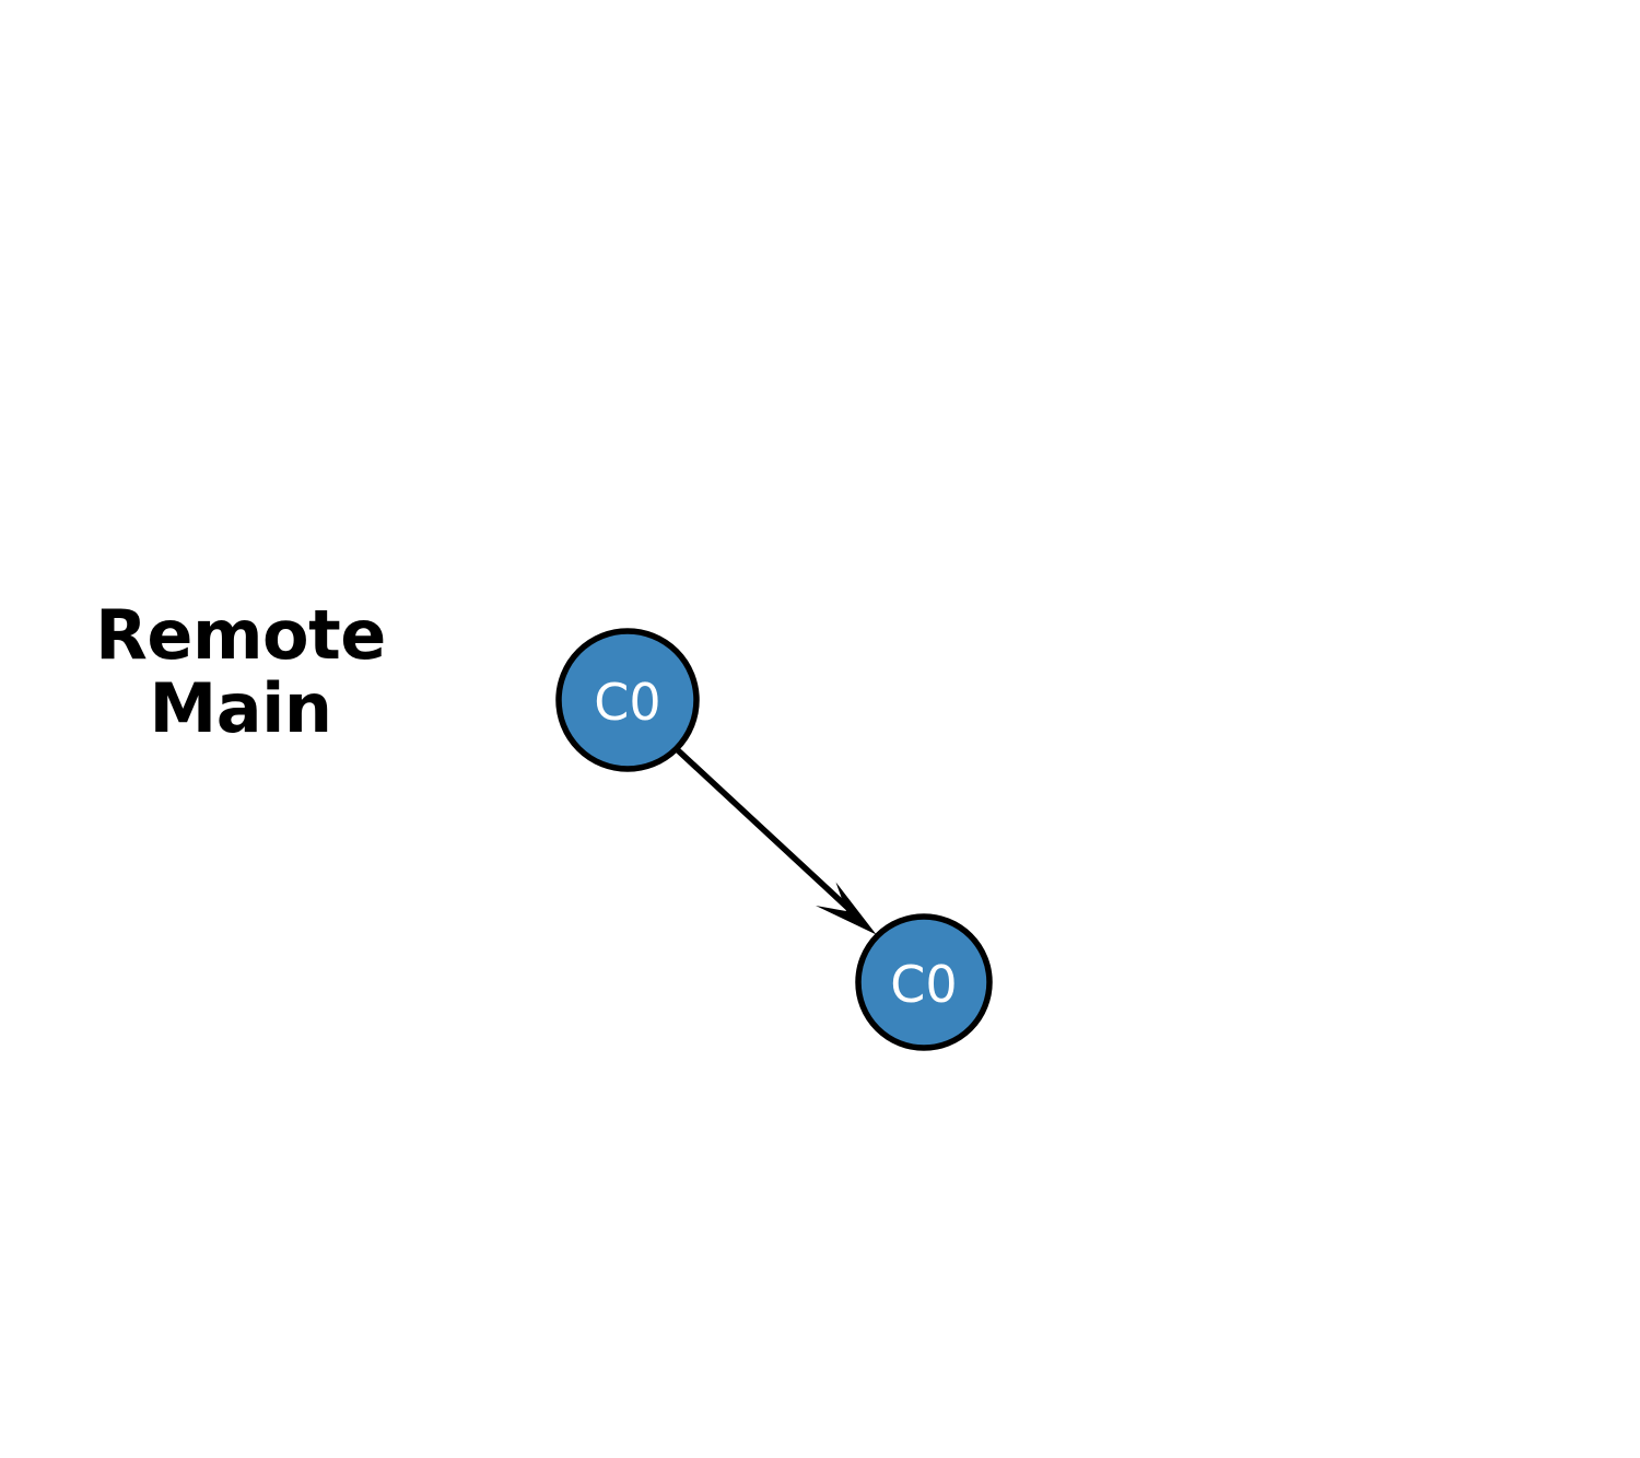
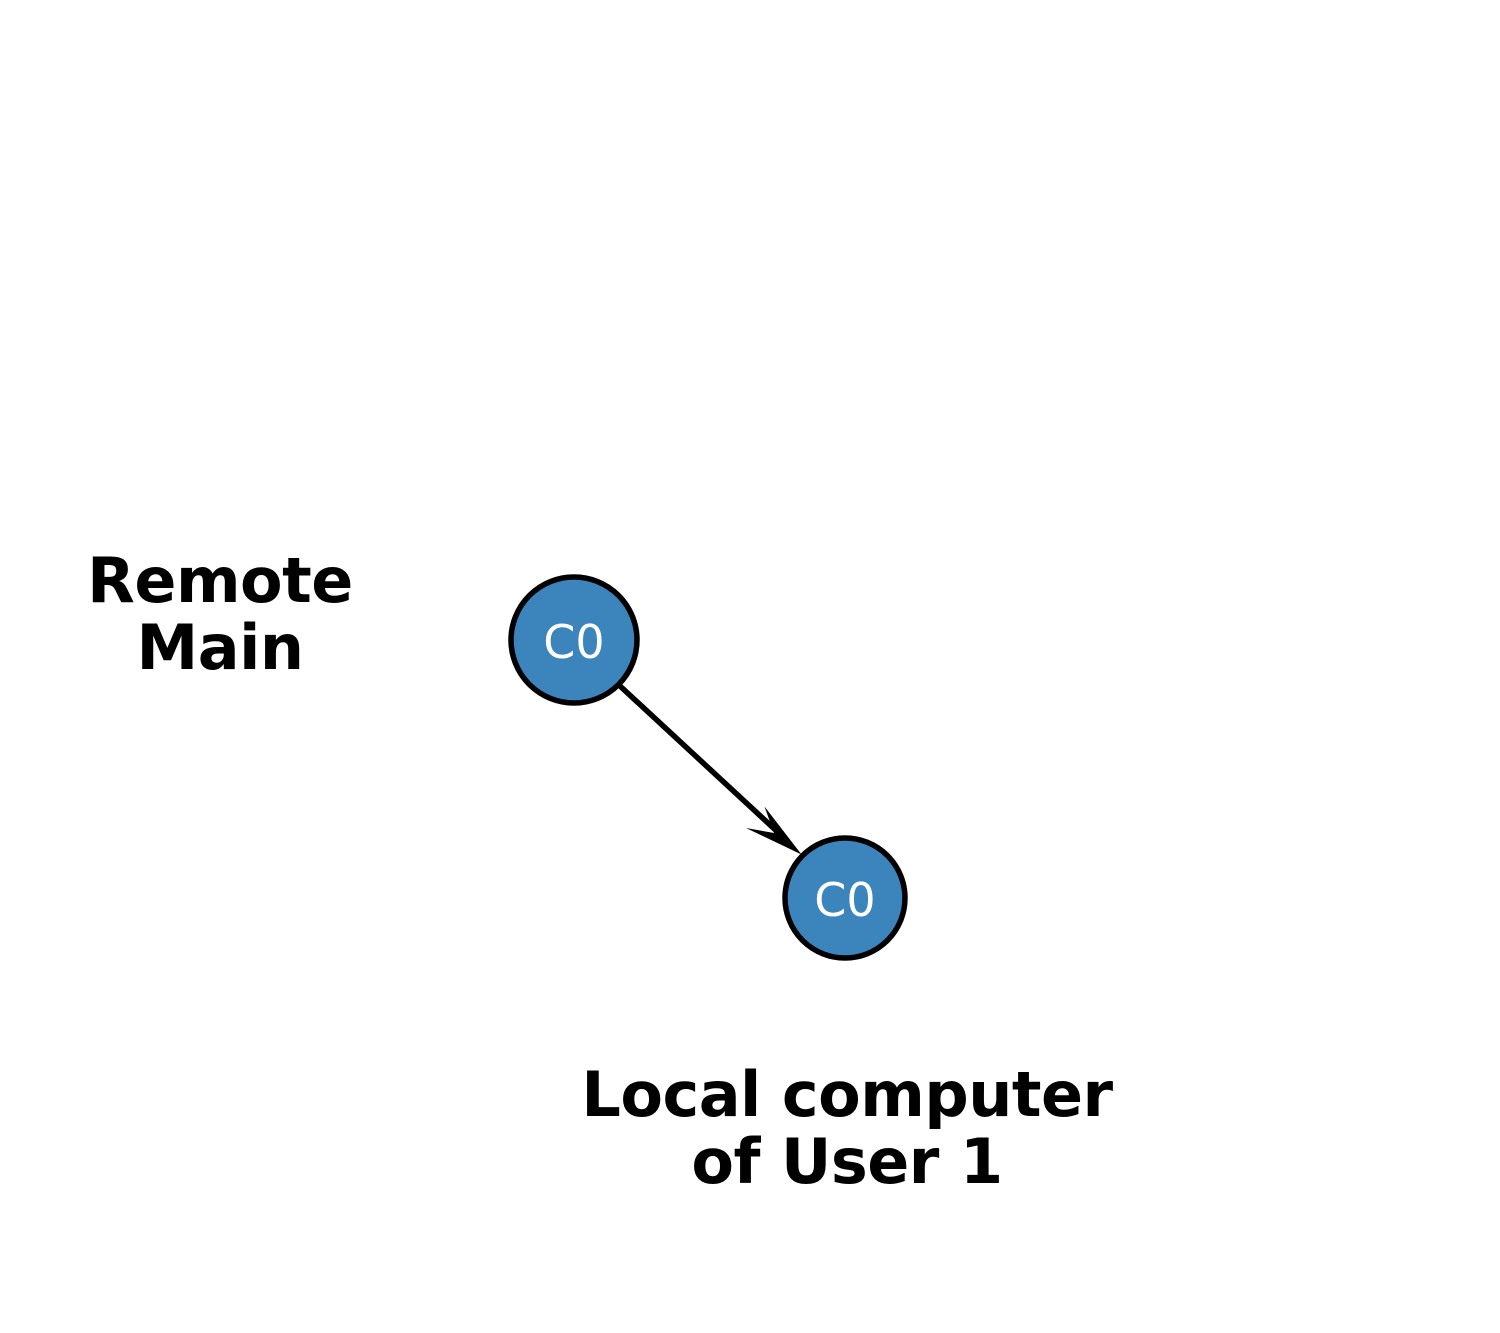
  C0
  C0
  Remote
  Main
+ Local computer
+ of User 1
